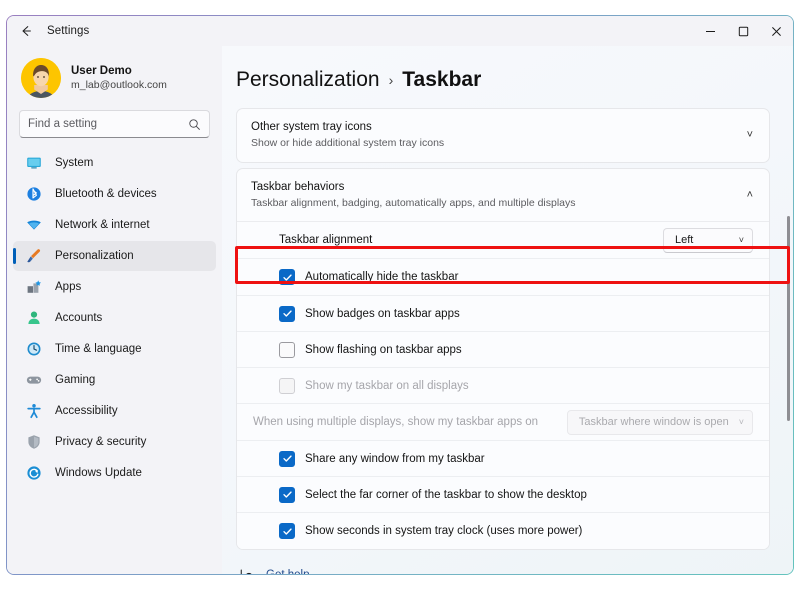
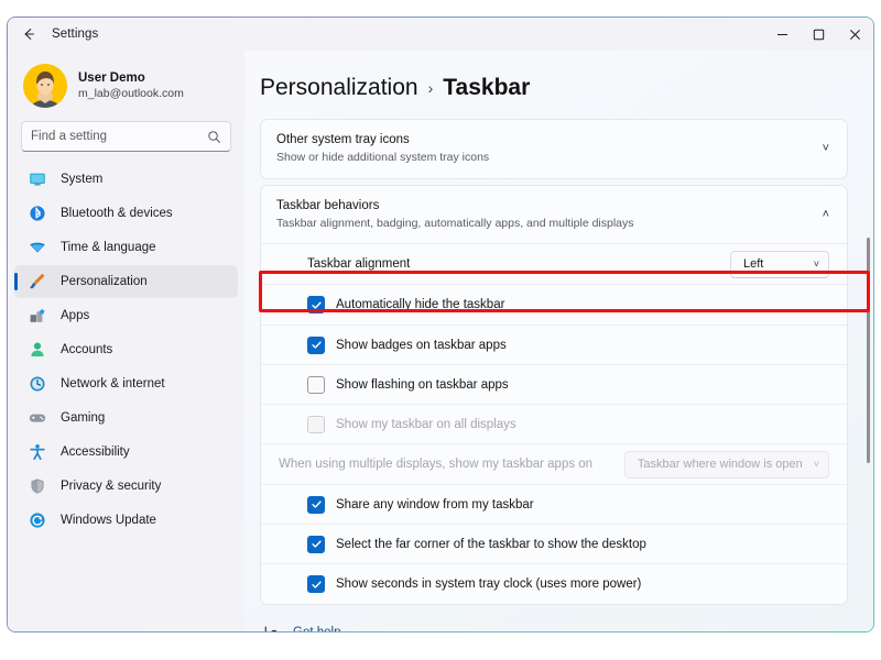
  Settings
  User Demo
  m_lab@outlook.com
  Find a setting
  System
  Bluetooth & devices
- Network & internet
+ Time & language
  Personalization
  Apps
  Accounts
- Time & language
+ Network & internet
  Gaming
  Accessibility
  Privacy & security
  Windows Update
  Personalization
  ›
  Taskbar
  Other system tray icons
  Show or hide additional system tray icons
  ˅
  Taskbar behaviors
  Taskbar alignment, badging, automatically apps, and multiple displays
  ˄
  Taskbar alignment
  Left
  ˅
  Automatically hide the taskbar
  Show badges on taskbar apps
  Show flashing on taskbar apps
  Show my taskbar on all displays
  When using multiple displays, show my taskbar apps on
  Taskbar where window is open
  ˅
  Share any window from my taskbar
  Select the far corner of the taskbar to show the desktop
  Show seconds in system tray clock (uses more power)
